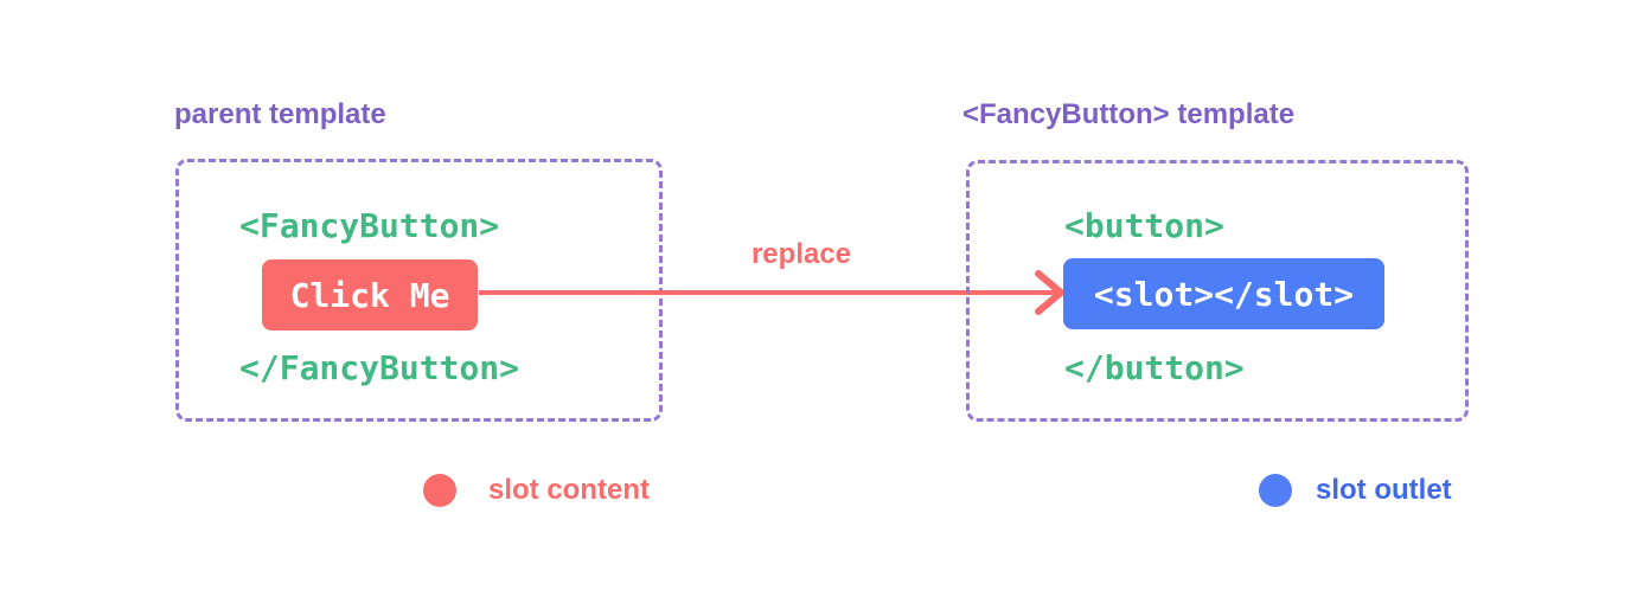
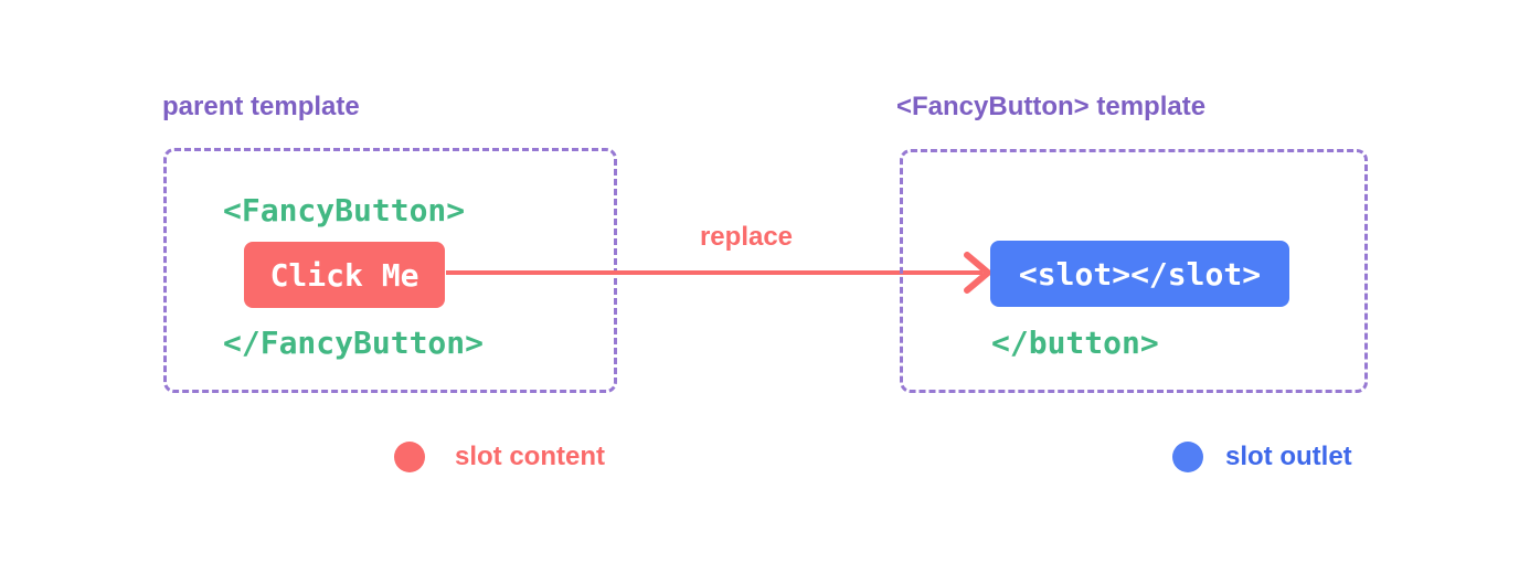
  parent template
  <FancyButton>
  Click Me
  </FancyButton>
  replace
  <FancyButton> template
- <button>
  <slot></slot>
  </button>
  slot content
  slot outlet
